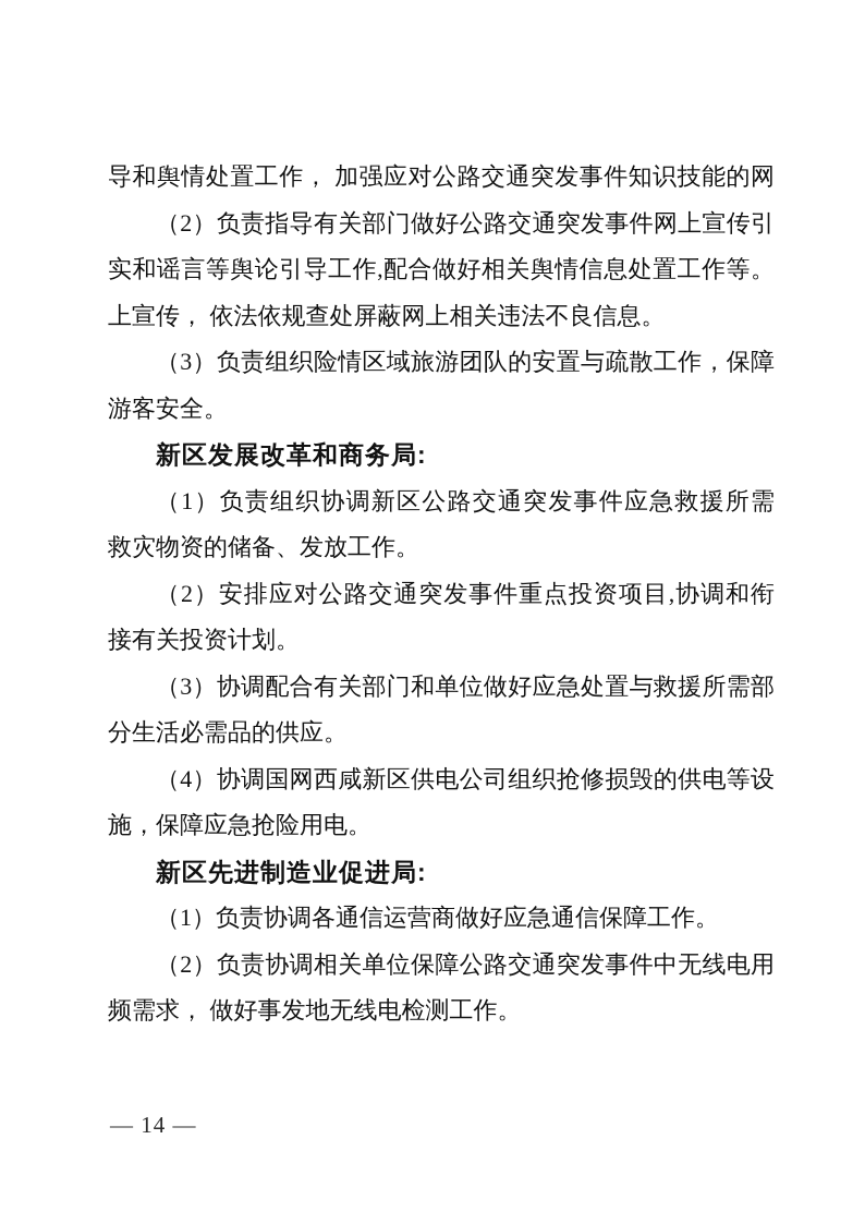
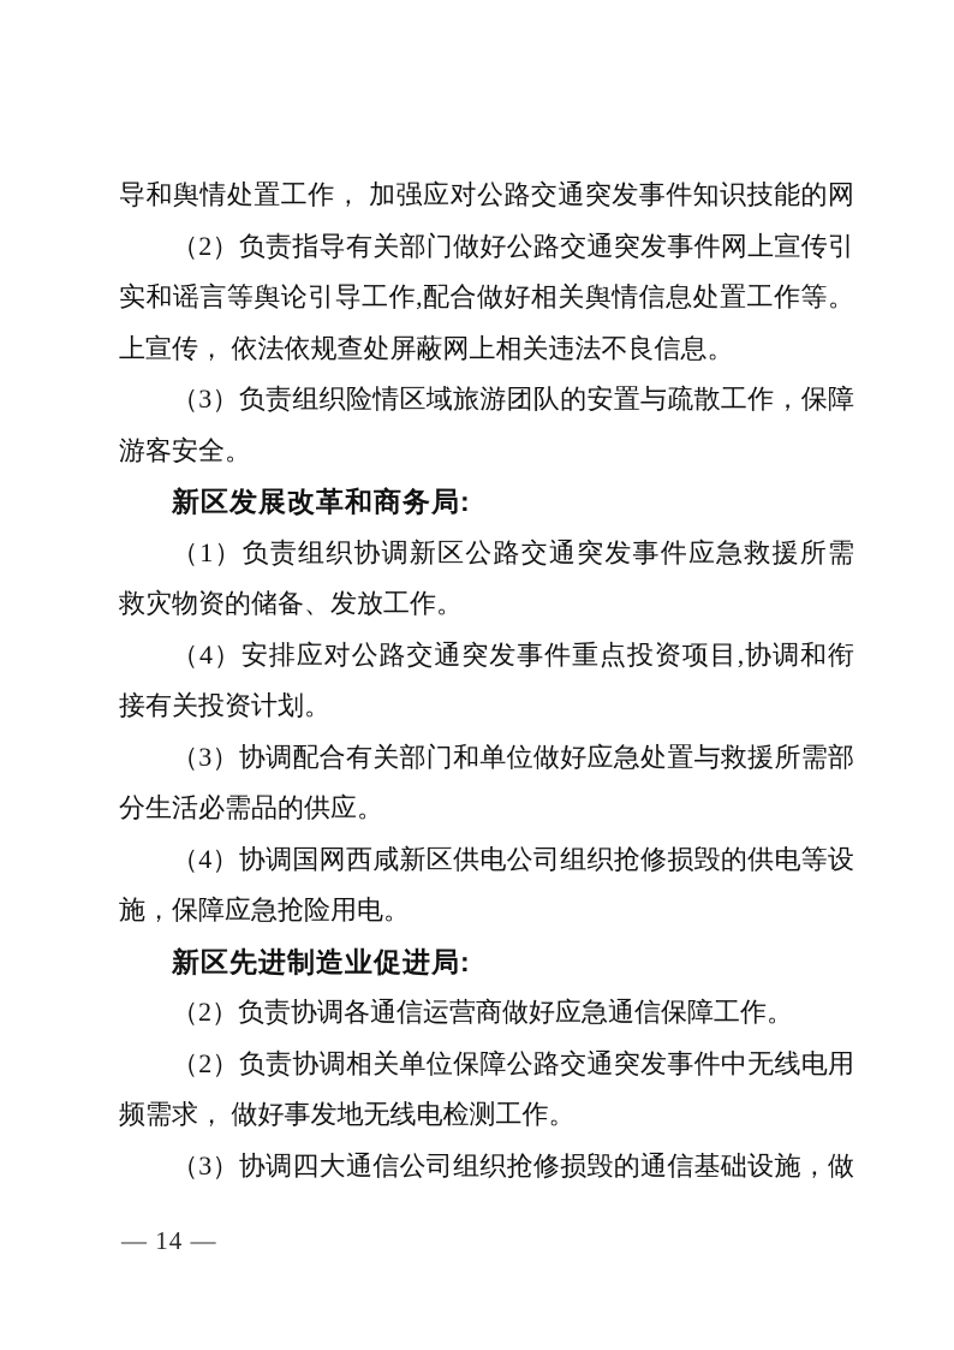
  导和舆情处置工作， 加强应对公路交通突发事件知识技能的网
  （2）负责指导有关部门做好公路交通突发事件网上宣传引
  实和谣言等舆论引导工作,配合做好相关舆情信息处置工作等。
  上宣传， 依法依规查处屏蔽网上相关违法不良信息。
  （3）负责组织险情区域旅游团队的安置与疏散工作，保障
  游客安全。
  新区发展改革和商务局:
  （1）负责组织协调新区公路交通突发事件应急救援所需
  救灾物资的储备、发放工作。
- （2）安排应对公路交通突发事件重点投资项目,协调和衔
+ （4）安排应对公路交通突发事件重点投资项目,协调和衔
  接有关投资计划。
  （3）协调配合有关部门和单位做好应急处置与救援所需部
  分生活必需品的供应。
  （4）协调国网西咸新区供电公司组织抢修损毁的供电等设
  施，保障应急抢险用电。
  新区先进制造业促进局:
- （1）负责协调各通信运营商做好应急通信保障工作。
+ （2）负责协调各通信运营商做好应急通信保障工作。
  （2）负责协调相关单位保障公路交通突发事件中无线电用
  频需求， 做好事发地无线电检测工作。
+ （3）协调四大通信公司组织抢修损毁的通信基础设施，做
  — 14 —
